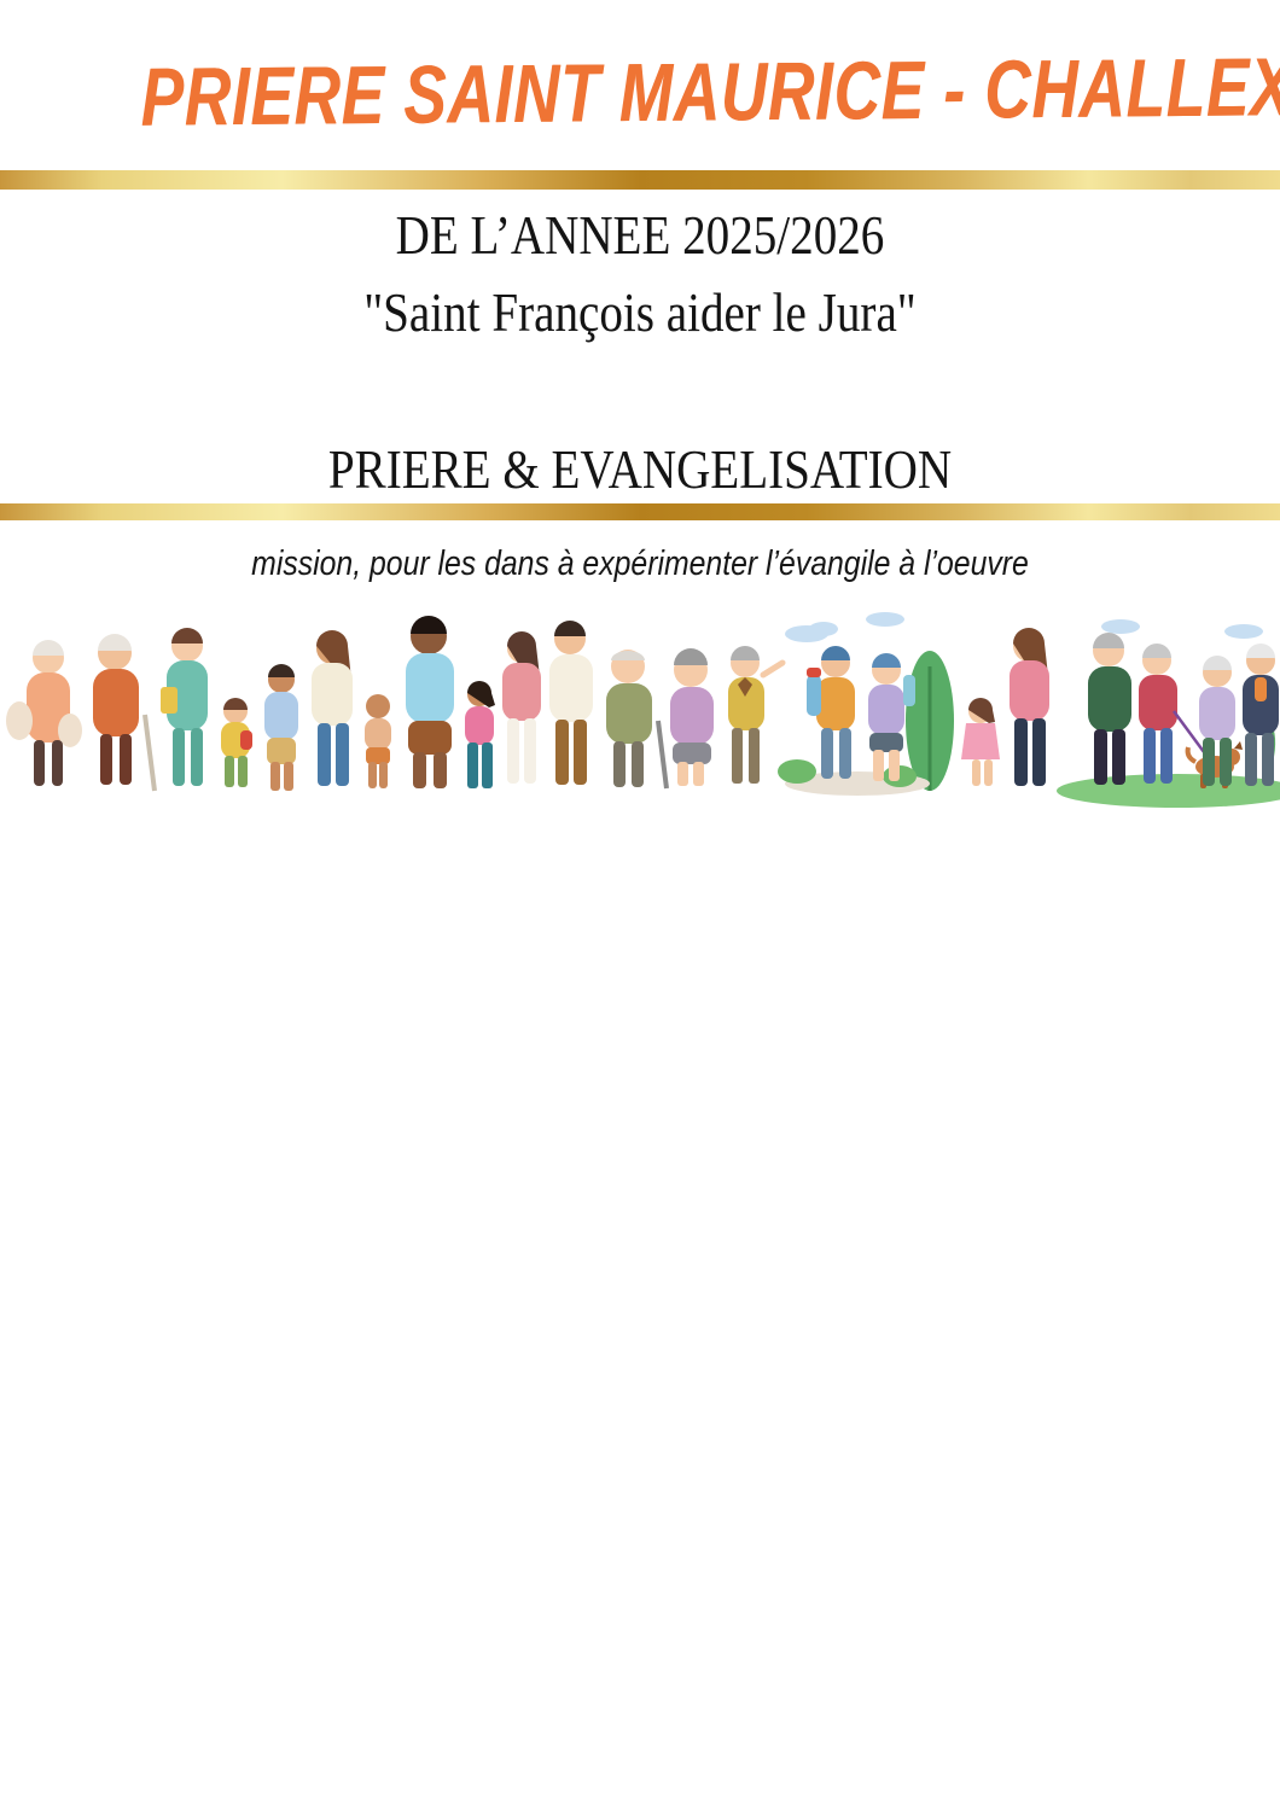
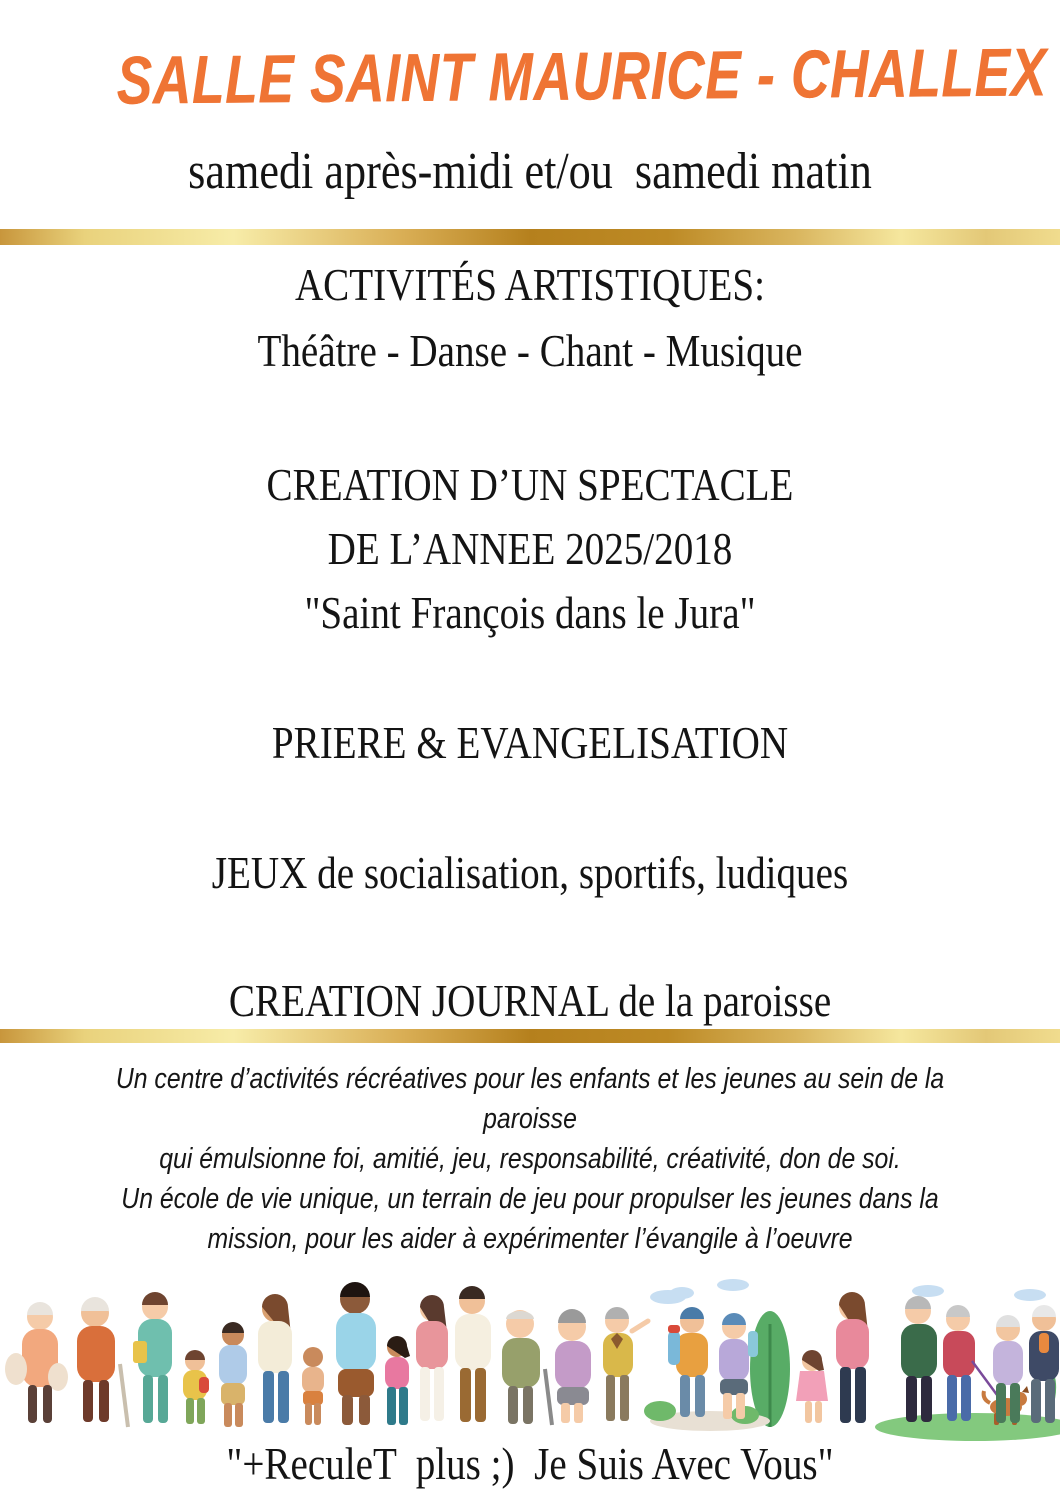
- PRIERE SAINT MAURICE - CHALLEX
+ SALLE SAINT MAURICE - CHALLEX
+ samedi après-midi et/ou samedi matin
+ ACTIVITÉS ARTISTIQUES:
+ Théâtre - Danse - Chant - Musique
+ CREATION D’UN SPECTACLE
- DE L’ANNEE 2025/2026
+ DE L’ANNEE 2025/2018
- "Saint François aider le Jura"
+ "Saint François dans le Jura"
  PRIERE & EVANGELISATION
+ JEUX de socialisation, sportifs, ludiques
+ CREATION JOURNAL de la paroisse
+ Un centre d’activités récréatives pour les enfants et les jeunes au sein de la
+ paroisse
+ qui émulsionne foi, amitié, jeu, responsabilité, créativité, don de soi.
+ Un école de vie unique, un terrain de jeu pour propulser les jeunes dans la
- mission, pour les dans à expérimenter l’évangile à l’oeuvre
+ mission, pour les aider à expérimenter l’évangile à l’oeuvre
+ "+ReculeT plus ;) Je Suis Avec Vous"
